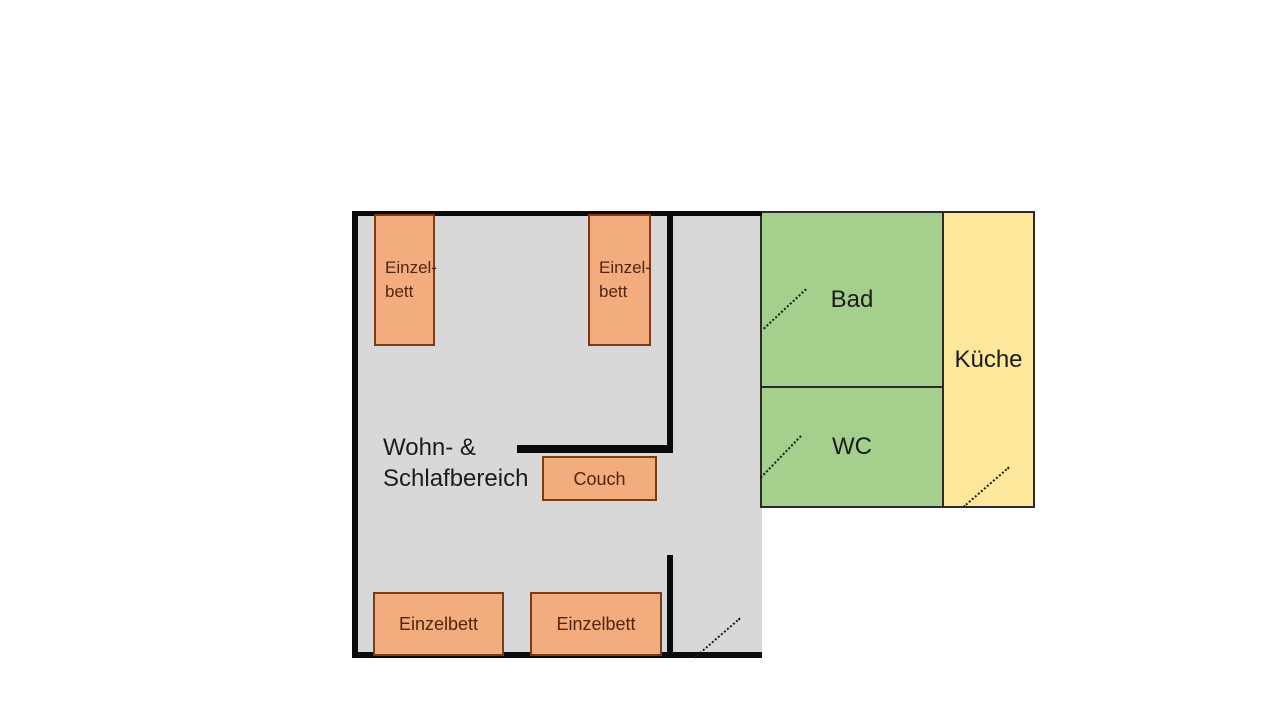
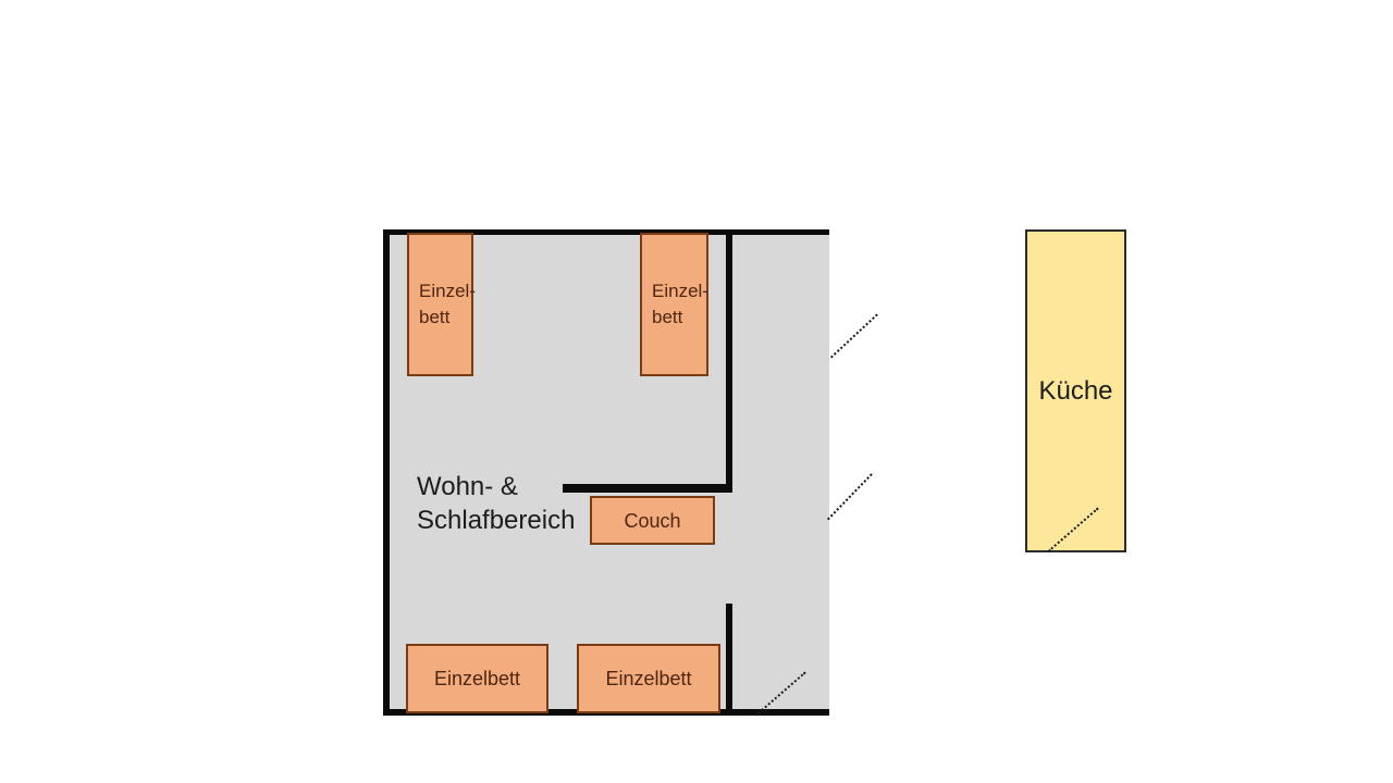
- Bad
- WC
  Küche
  Einzel-
  bett
  Einzel-
  bett
  Couch
  Einzelbett
  Einzelbett
  Wohn- &
  Schlafbereich
